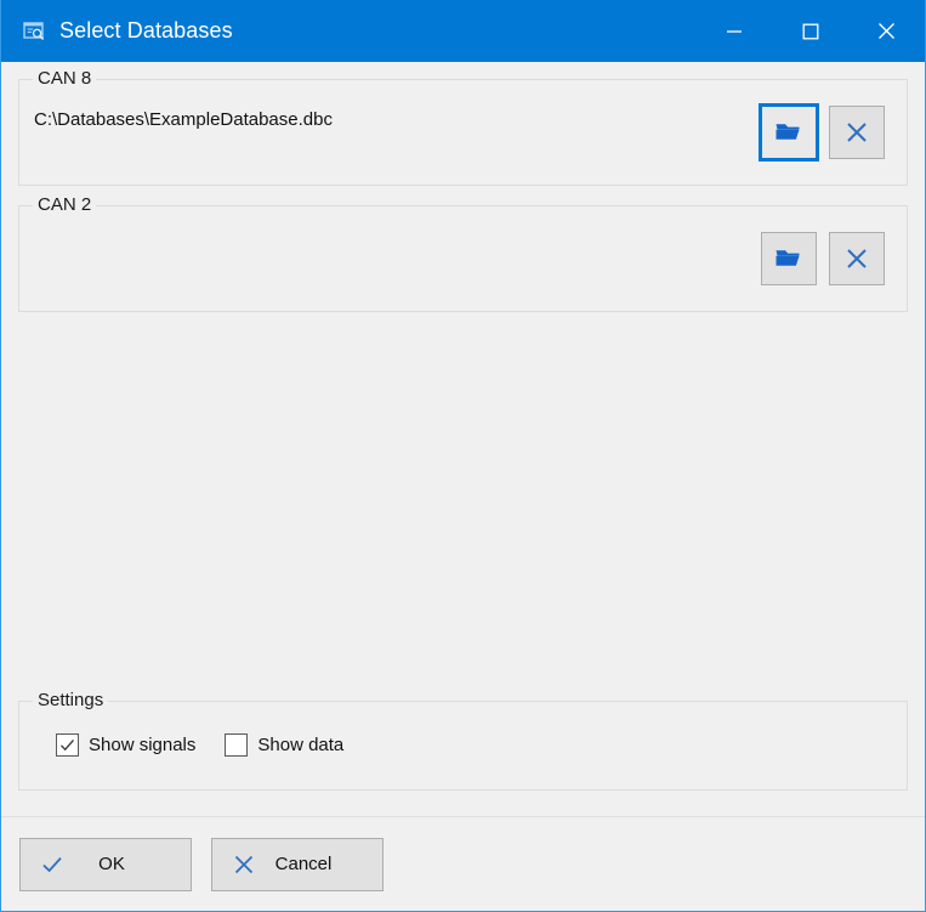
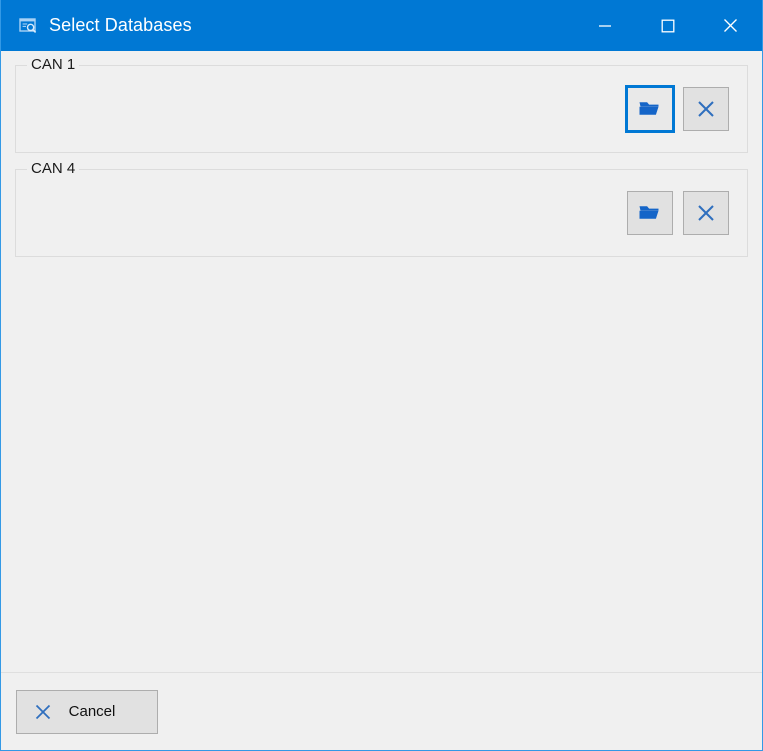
  Select Databases
- CAN 8
+ CAN 1
- C:\Databases\ExampleDatabase.dbc
- CAN 2
+ CAN 4
- Settings
- Show signals
- Show data
- OK
  Cancel
